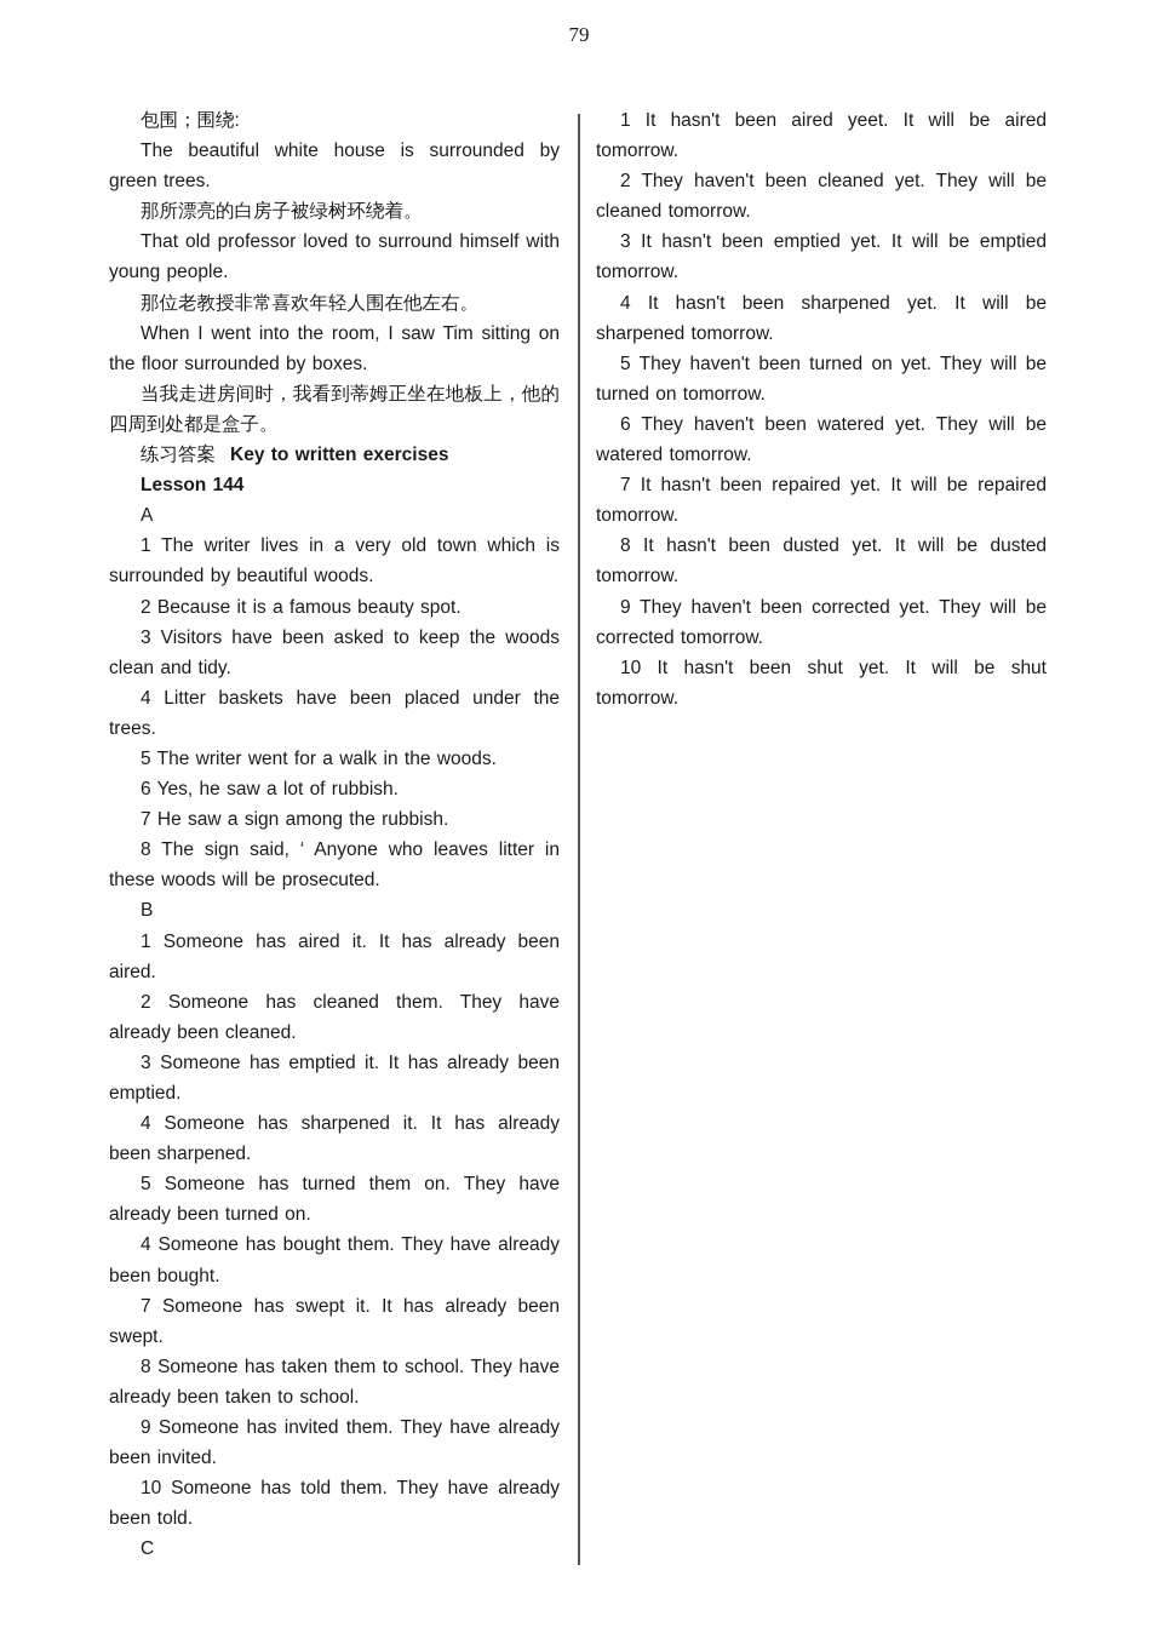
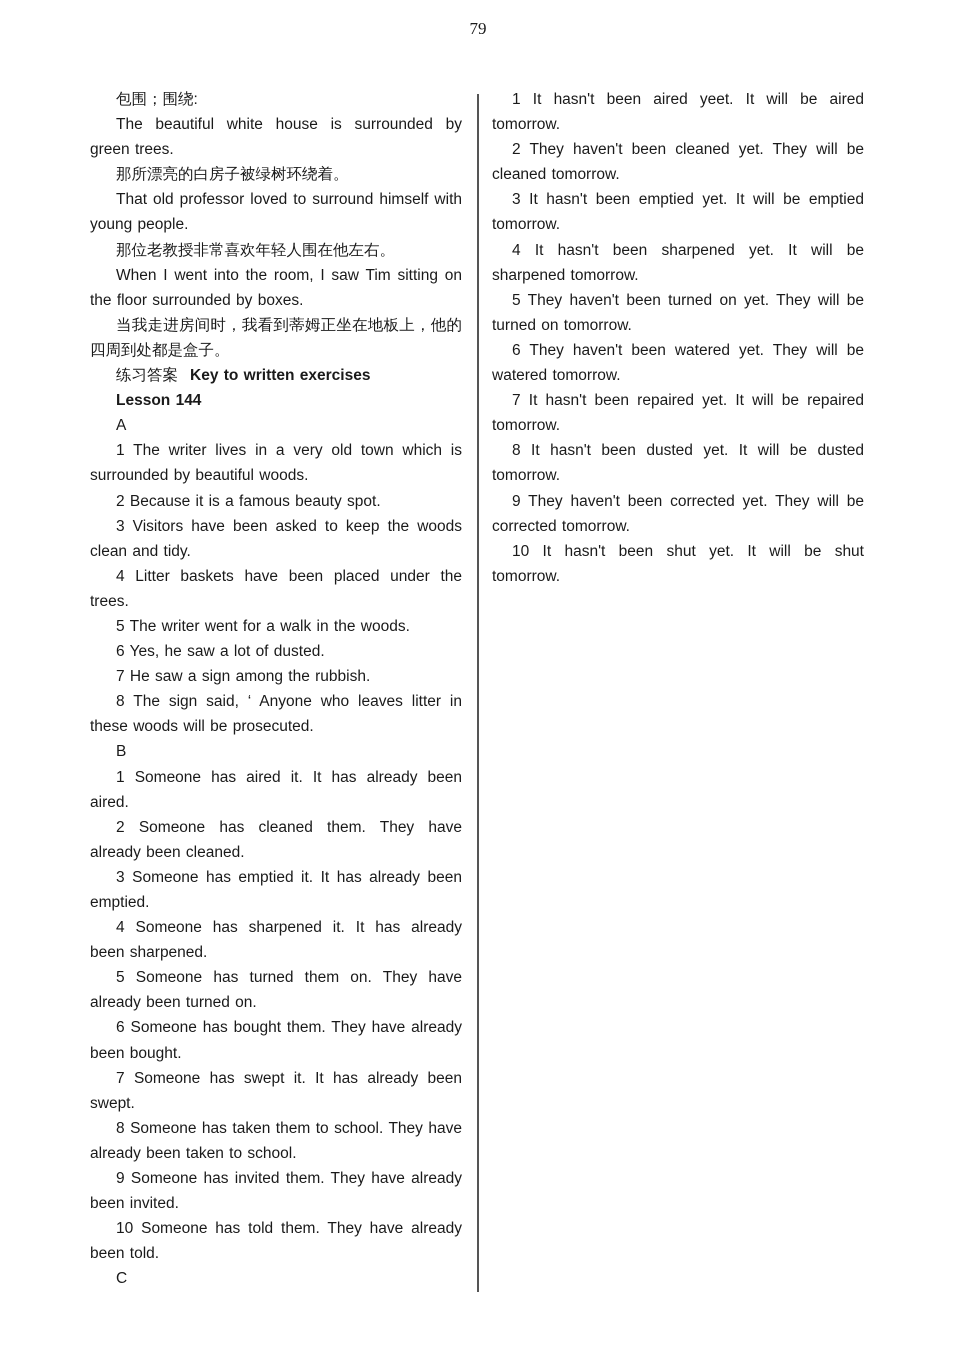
  79
  包围；围绕:
  The beautiful white house is surrounded by green trees.
  那所漂亮的白房子被绿树环绕着。
  That old professor loved to surround himself with young people.
  那位老教授非常喜欢年轻人围在他左右。
  When I went into the room, I saw Tim sitting on the floor surrounded by boxes.
  当我走进房间时，我看到蒂姆正坐在地板上，他的四周到处都是盒子。
  练习答案 Key to written exercises
  Lesson 144
  A
  1 The writer lives in a very old town which is surrounded by beautiful woods.
  2 Because it is a famous beauty spot.
  3 Visitors have been asked to keep the woods clean and tidy.
  4 Litter baskets have been placed under the trees.
  5 The writer went for a walk in the woods.
- 6 Yes, he saw a lot of rubbish.
+ 6 Yes, he saw a lot of dusted.
  7 He saw a sign among the rubbish.
  8 The sign said, ‘ Anyone who leaves litter in these woods will be prosecuted.
  B
  1 Someone has aired it. It has already been aired.
  2 Someone has cleaned them. They have already been cleaned.
  3 Someone has emptied it. It has already been emptied.
  4 Someone has sharpened it. It has already been sharpened.
  5 Someone has turned them on. They have already been turned on.
- 4 Someone has bought them. They have already been bought.
+ 6 Someone has bought them. They have already been bought.
  7 Someone has swept it. It has already been swept.
  8 Someone has taken them to school. They have already been taken to school.
  9 Someone has invited them. They have already been invited.
  10 Someone has told them. They have already been told.
  C
  1 It hasn't been aired yeet. It will be aired tomorrow.
  2 They haven't been cleaned yet. They will be cleaned tomorrow.
  3 It hasn't been emptied yet. It will be emptied tomorrow.
  4 It hasn't been sharpened yet. It will be sharpened tomorrow.
  5 They haven't been turned on yet. They will be turned on tomorrow.
  6 They haven't been watered yet. They will be watered tomorrow.
  7 It hasn't been repaired yet. It will be repaired tomorrow.
  8 It hasn't been dusted yet. It will be dusted tomorrow.
  9 They haven't been corrected yet. They will be corrected tomorrow.
  10 It hasn't been shut yet. It will be shut tomorrow.
